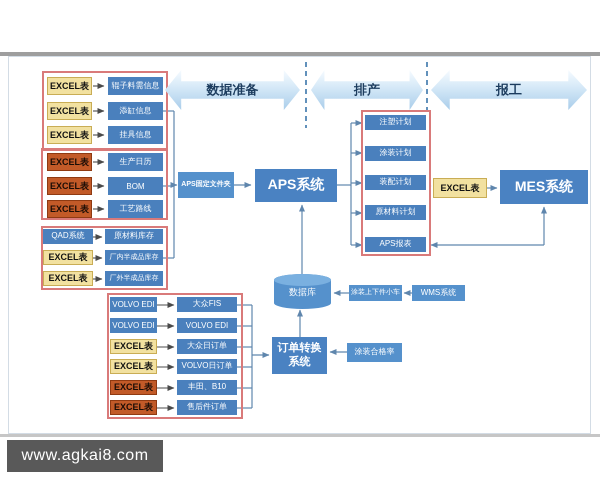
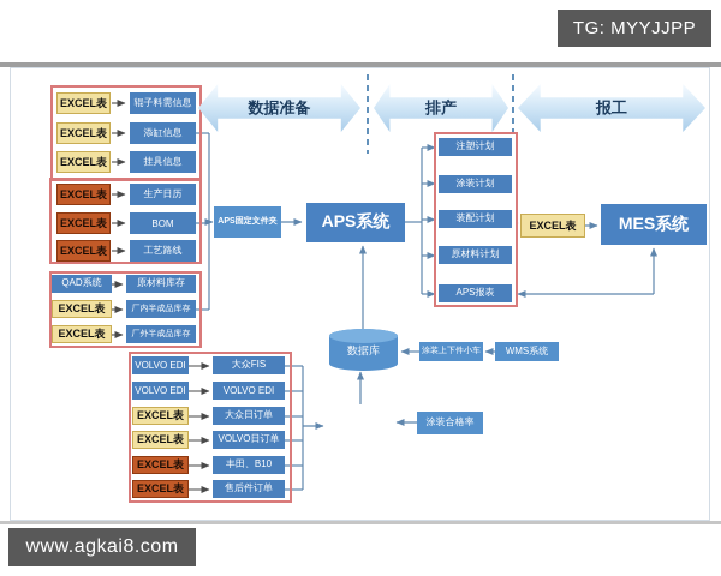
+ TG: MYYJJPP
  www.agkai8.com
  数据准备
  排产
  报工
  EXCEL表
  辊子料需信息
  EXCEL表
  添缸信息
  EXCEL表
  挂具信息
  EXCEL表
  生产日历
  EXCEL表
  BOM
  EXCEL表
  工艺路线
  QAD系统
  原材料库存
  EXCEL表
  EXCEL表
  APS系统
  注塑计划
  涂装计划
  装配计划
  原材料计划
  APS报表
  EXCEL表
  MES系统
  数据库
  WMS系统
  涂装合格率
- 订单转换
- 系统
  VOLVO EDI
  大众FIS
  VOLVO EDI
  VOLVO EDI
  EXCEL表
  大众日订单
  EXCEL表
  VOLVO日订单
  EXCEL表
  丰田、B10
  EXCEL表
  售后件订单
